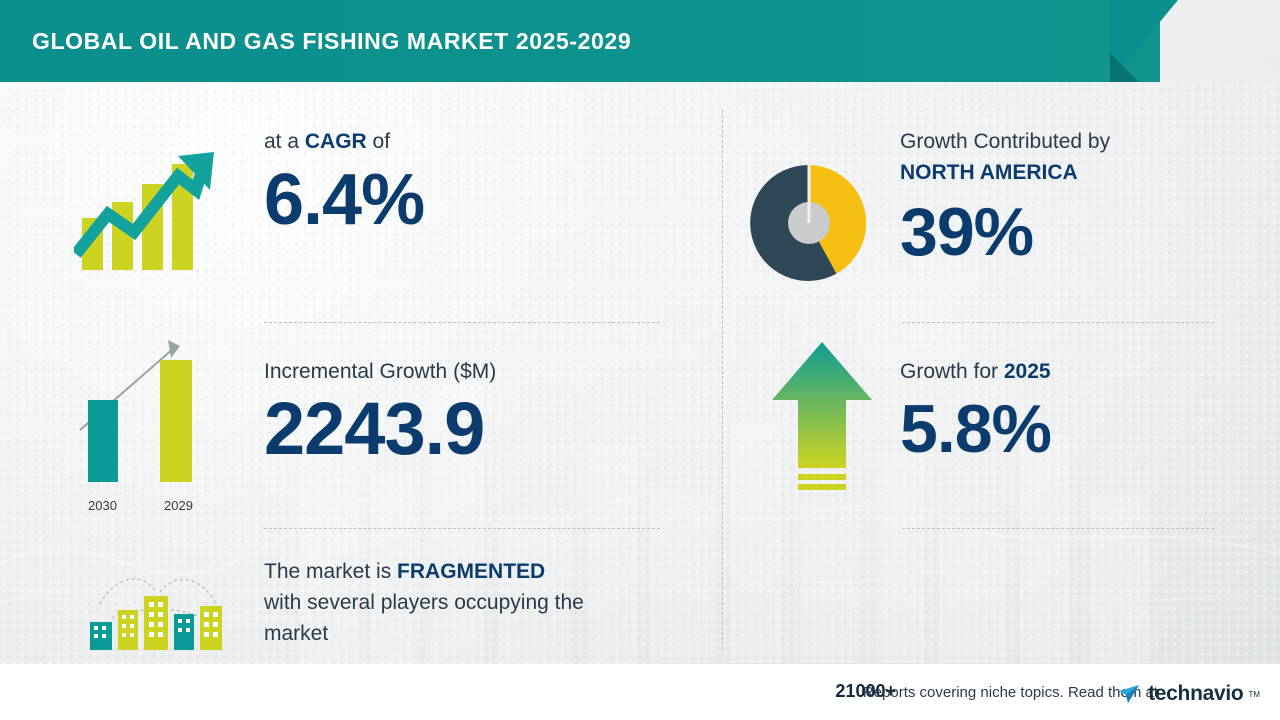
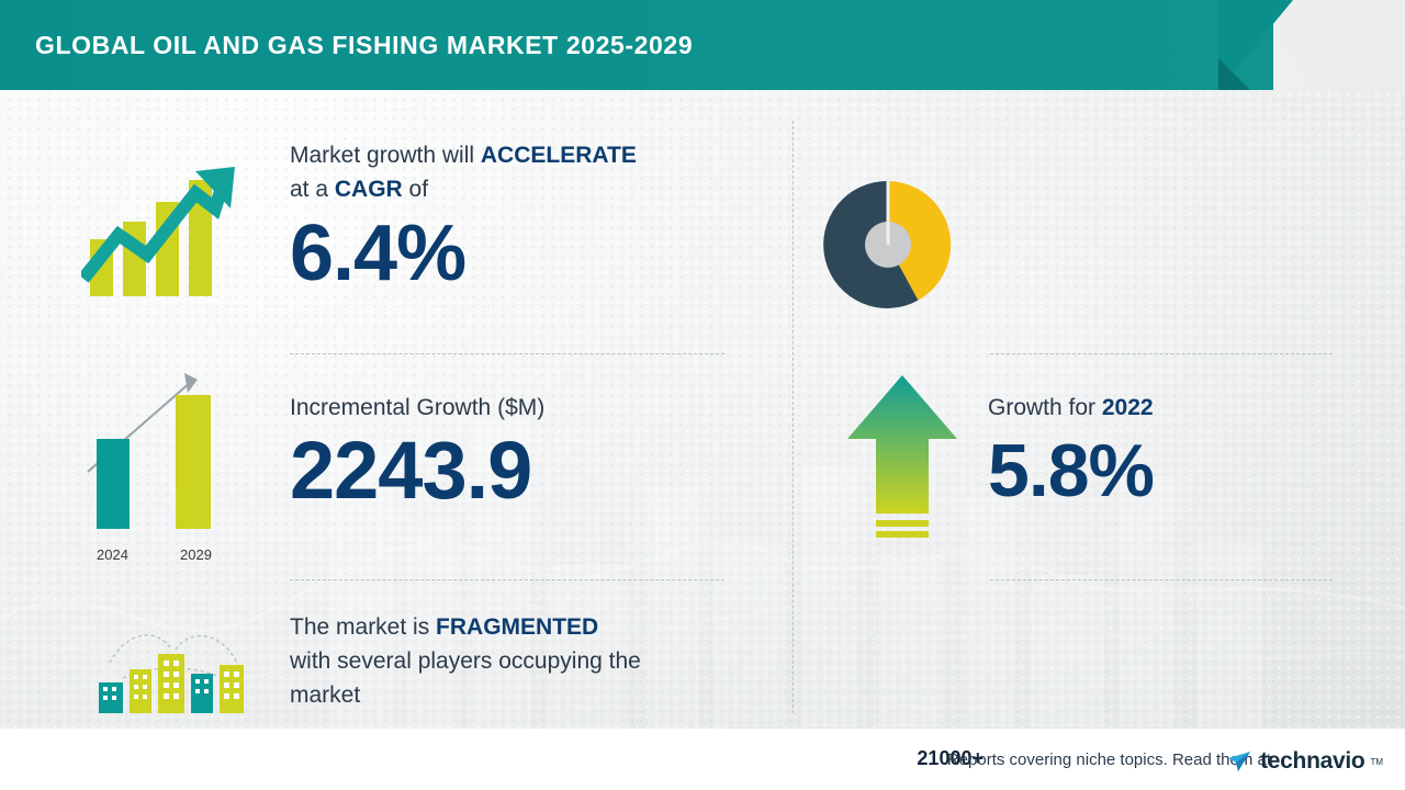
  GLOBAL OIL AND GAS FISHING MARKET 2025-2029
- 2030
+ 2024
  2029
+ Market growth will ACCELERATE
  at a CAGR of
  6.4%
  Incremental Growth ($M)
  2243.9
  The market is FRAGMENTED
  with several players occupying the
  market
- Growth Contributed by
- NORTH AMERICA
- 39%
- Growth for 2025
+ Growth for 2022
  5.8%
  21000+
  Reports covering niche topics. Read thm at
  technavio
  TM
